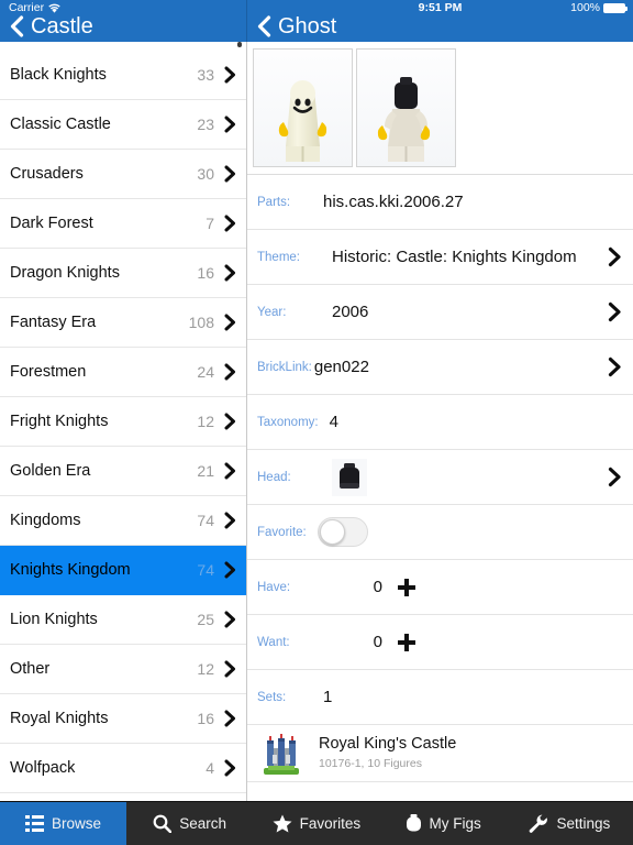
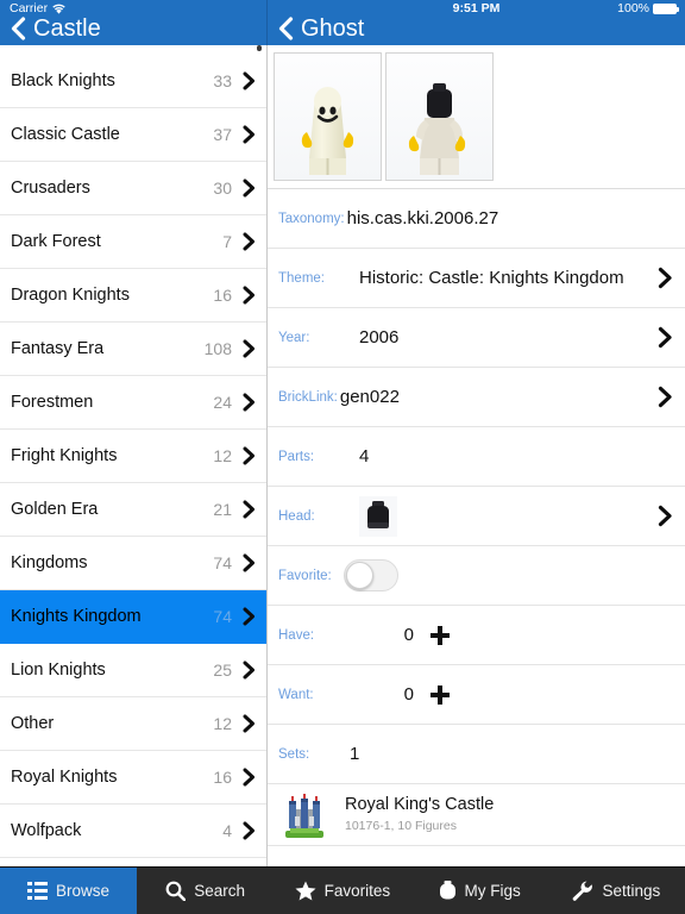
  Carrier
  Castle
  9:51 PM
  100%
  Ghost
  Black Knights
  33
  Classic Castle
- 23
+ 37
  Crusaders
  30
  Dark Forest
  7
  Dragon Knights
  16
  Fantasy Era
  108
  Forestmen
  24
  Fright Knights
  12
  Golden Era
  21
  Kingdoms
  74
  Knights Kingdom
  74
  Lion Knights
  25
  Other
  12
  Royal Knights
  16
  Wolfpack
  4
- Parts:
+ Taxonomy:
  his.cas.kki.2006.27
  Theme:
  Historic: Castle: Knights Kingdom
  Year:
  2006
  BrickLink:
  gen022
- Taxonomy:
+ Parts:
  4
  Head:
  Favorite:
  Have:
  0
  Want:
  0
  Sets:
  1
  Royal King's Castle
  10176-1, 10 Figures
  Browse
  Search
  Favorites
  My Figs
  Settings
